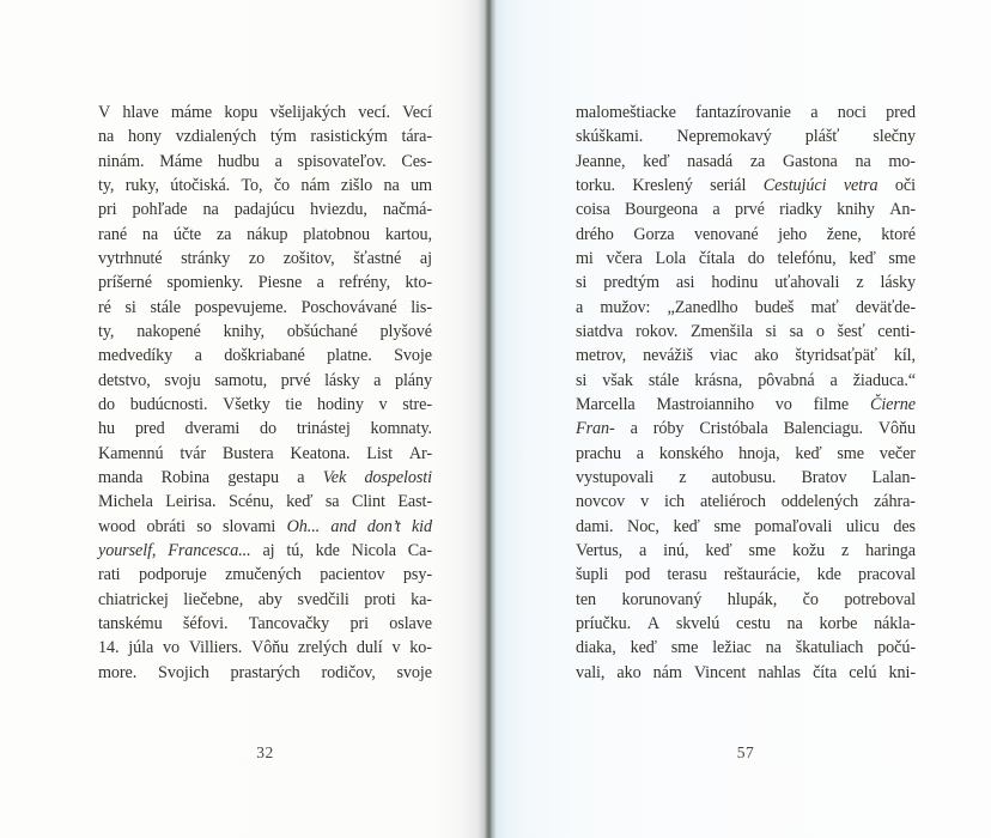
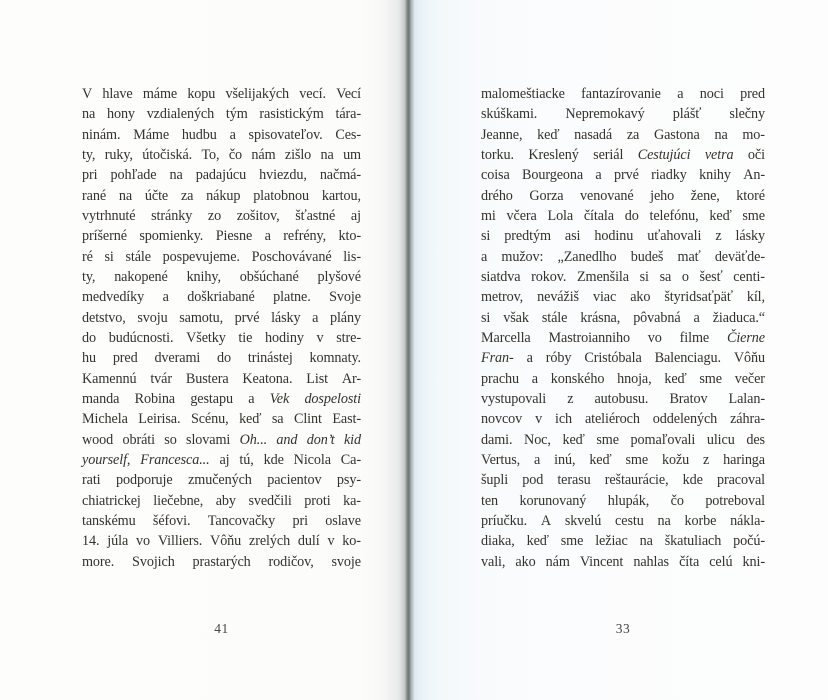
  V
  hlave
  máme
  kopu
  všelijakých
  vecí.
  Vecí
  na
  hony
  vzdialených
  tým
  rasistickým
  tára-
  ninám.
  Máme
  hudbu
  a
  spisovateľov.
  Ces-
  ty,
  ruky,
  útočiská.
  To,
  čo
  nám
  zišlo
  na
  um
  pri
  pohľade
  na
  padajúcu
  hviezdu,
  načmá-
  rané
  na
  účte
  za
  nákup
  platobnou
  kartou,
  vytrhnuté
  stránky
  zo
  zošitov,
  šťastné
  aj
  príšerné
  spomienky.
  Piesne
  a
  refrény,
  kto-
  ré
  si
  stále
  pospevujeme.
  Poschovávané
  lis-
  ty,
  nakopené
  knihy,
  obšúchané
  plyšové
  medvedíky
  a
  doškriabané
  platne.
  Svoje
  detstvo,
  svoju
  samotu,
  prvé
  lásky
  a
  plány
  do
  budúcnosti.
  Všetky
  tie
  hodiny
  v
  stre-
  hu
  pred
  dverami
  do
  trinástej
  komnaty.
  Kamennú
  tvár
  Bustera
  Keatona.
  List
  Ar-
  manda
  Robina
  gestapu
  a
  Vek
  dospelosti
  Michela
  Leirisa.
  Scénu,
  keď
  sa
  Clint
  East-
  wood
  obráti
  so
  slovami
  Oh...
  and
  don’t
  kid
  yourself,
  Francesca...
  aj
  tú,
  kde
  Nicola
  Ca-
  rati
  podporuje
  zmučených
  pacientov
  psy-
  chiatrickej
  liečebne,
  aby
  svedčili
  proti
  ka-
  tanskému
  šéfovi.
  Tancovačky
  pri
  oslave
  14.
  júla
  vo
  Villiers.
  Vôňu
  zrelých
  dulí
  v
  ko-
  more.
  Svojich
  prastarých
  rodičov,
  svoje
  malomeštiacke
  fantazírovanie
  a
  noci
  pred
  skúškami.
  Nepremokavý
  plášť
  slečny
  Jeanne,
  keď
  nasadá
  za
  Gastona
  na
  mo-
  torku.
  Kreslený
  seriál
  Cestujúci
  vetra
  oči
  coisa
  Bourgeona
  a
  prvé
  riadky
  knihy
  An-
  drého
  Gorza
  venované
  jeho
  žene,
  ktoré
  mi
  včera
  Lola
  čítala
  do
  telefónu,
  keď
  sme
  si
  predtým
  asi
  hodinu
  uťahovali
  z
  lásky
  a
  mužov:
  „Zanedlho
  budeš
  mať
  deväťde-
  siatdva
  rokov.
  Zmenšila
  si
  sa
  o
  šesť
  centi-
  metrov,
  nevážiš
  viac
  ako
  štyridsaťpäť
  kíl,
  si
  však
  stále
  krásna,
  pôvabná
  a
  žiaduca.“
  Marcella
  Mastroianniho
  vo
  filme
  Čierne
  Fran-
  a
  róby
  Cristóbala
  Balenciagu.
  Vôňu
  prachu
  a
  konského
  hnoja,
  keď
  sme
  večer
  vystupovali
  z
  autobusu.
  Bratov
  Lalan-
  novcov
  v
  ich
  ateliéroch
  oddelených
  záhra-
  dami.
  Noc,
  keď
  sme
  pomaľovali
  ulicu
  des
  Vertus,
  a
  inú,
  keď
  sme
  kožu
  z
  haringa
  šupli
  pod
  terasu
  reštaurácie,
  kde
  pracoval
  ten
  korunovaný
  hlupák,
  čo
  potreboval
  príučku.
  A
  skvelú
  cestu
  na
  korbe
  nákla-
  diaka,
  keď
  sme
  ležiac
  na
  škatuliach
  počú-
  vali,
  ako
  nám
  Vincent
  nahlas
  číta
  celú
  kni-
- 32
+ 41
- 57
+ 33
